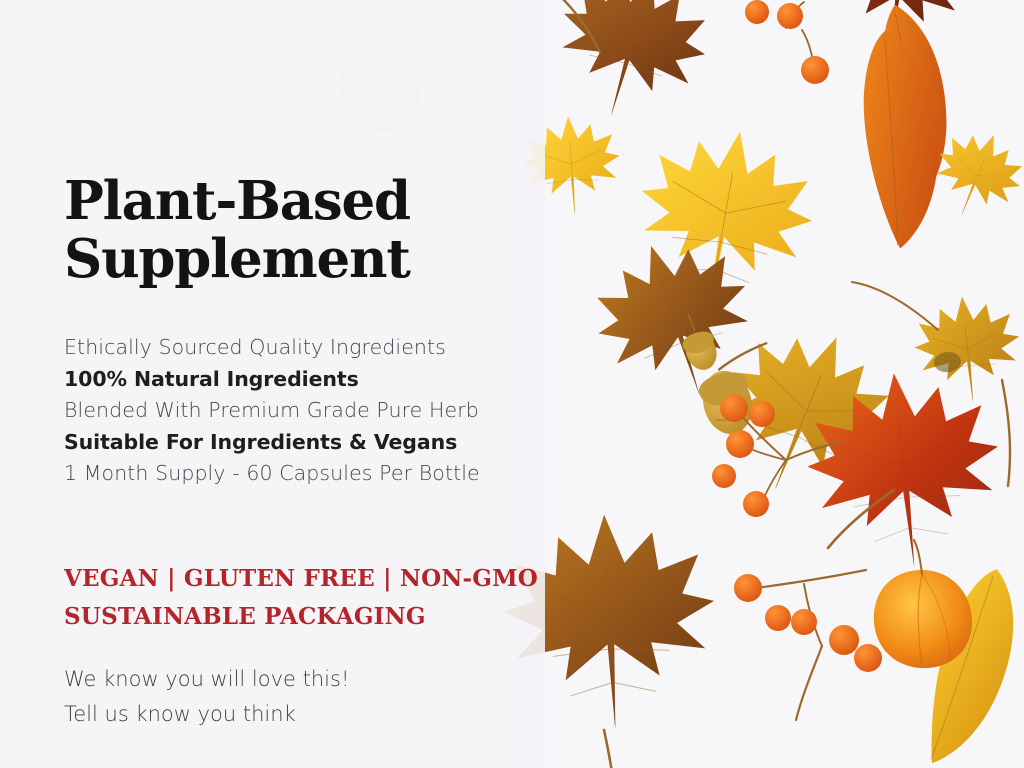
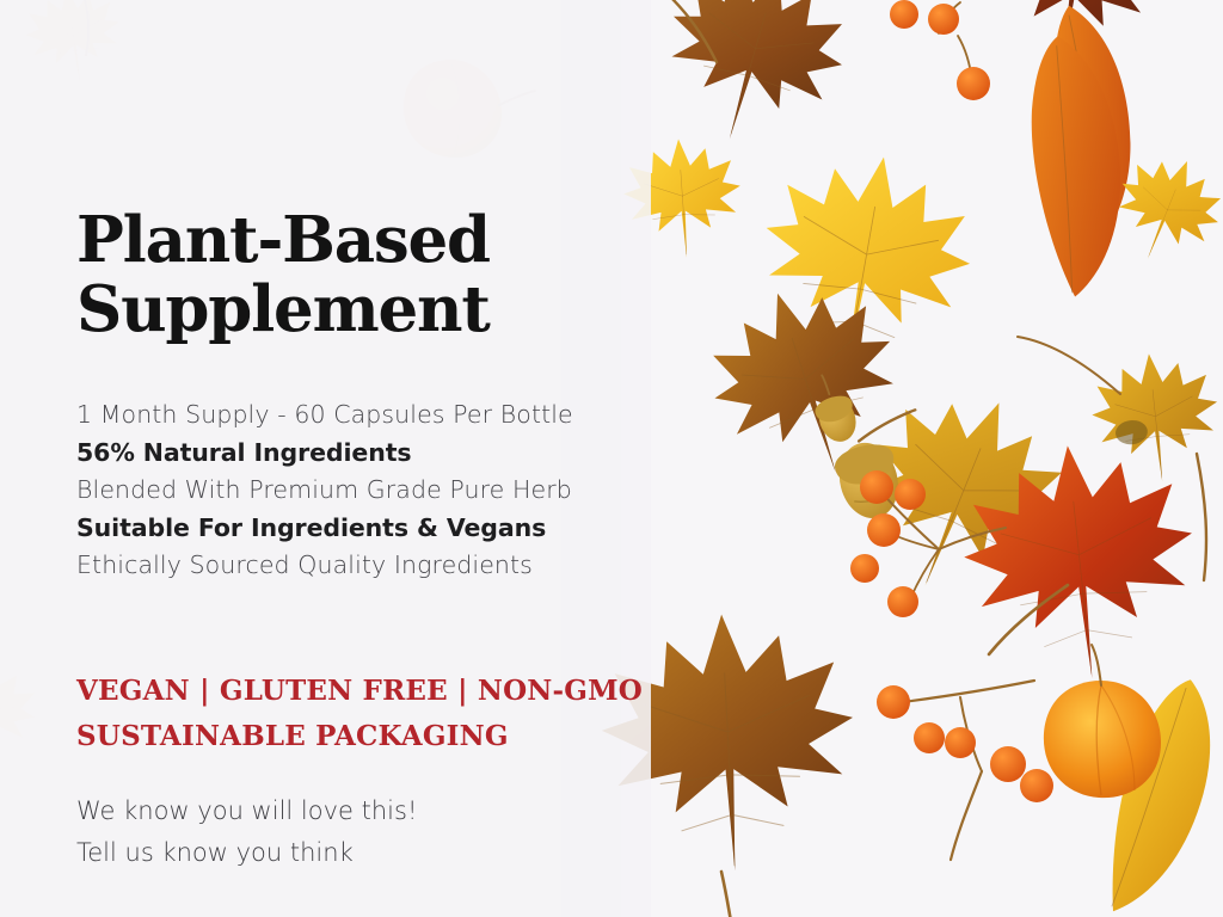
  Plant-Based
  Supplement
- Ethically Sourced Quality Ingredients
+ 1 Month Supply - 60 Capsules Per Bottle
- 100% Natural Ingredients
+ 56% Natural Ingredients
  Blended With Premium Grade Pure Herb
  Suitable For Ingredients & Vegans
- 1 Month Supply - 60 Capsules Per Bottle
+ Ethically Sourced Quality Ingredients
  VEGAN | GLUTEN FREE | NON-GMO
  SUSTAINABLE PACKAGING
  We know you will love this!
  Tell us know you think
